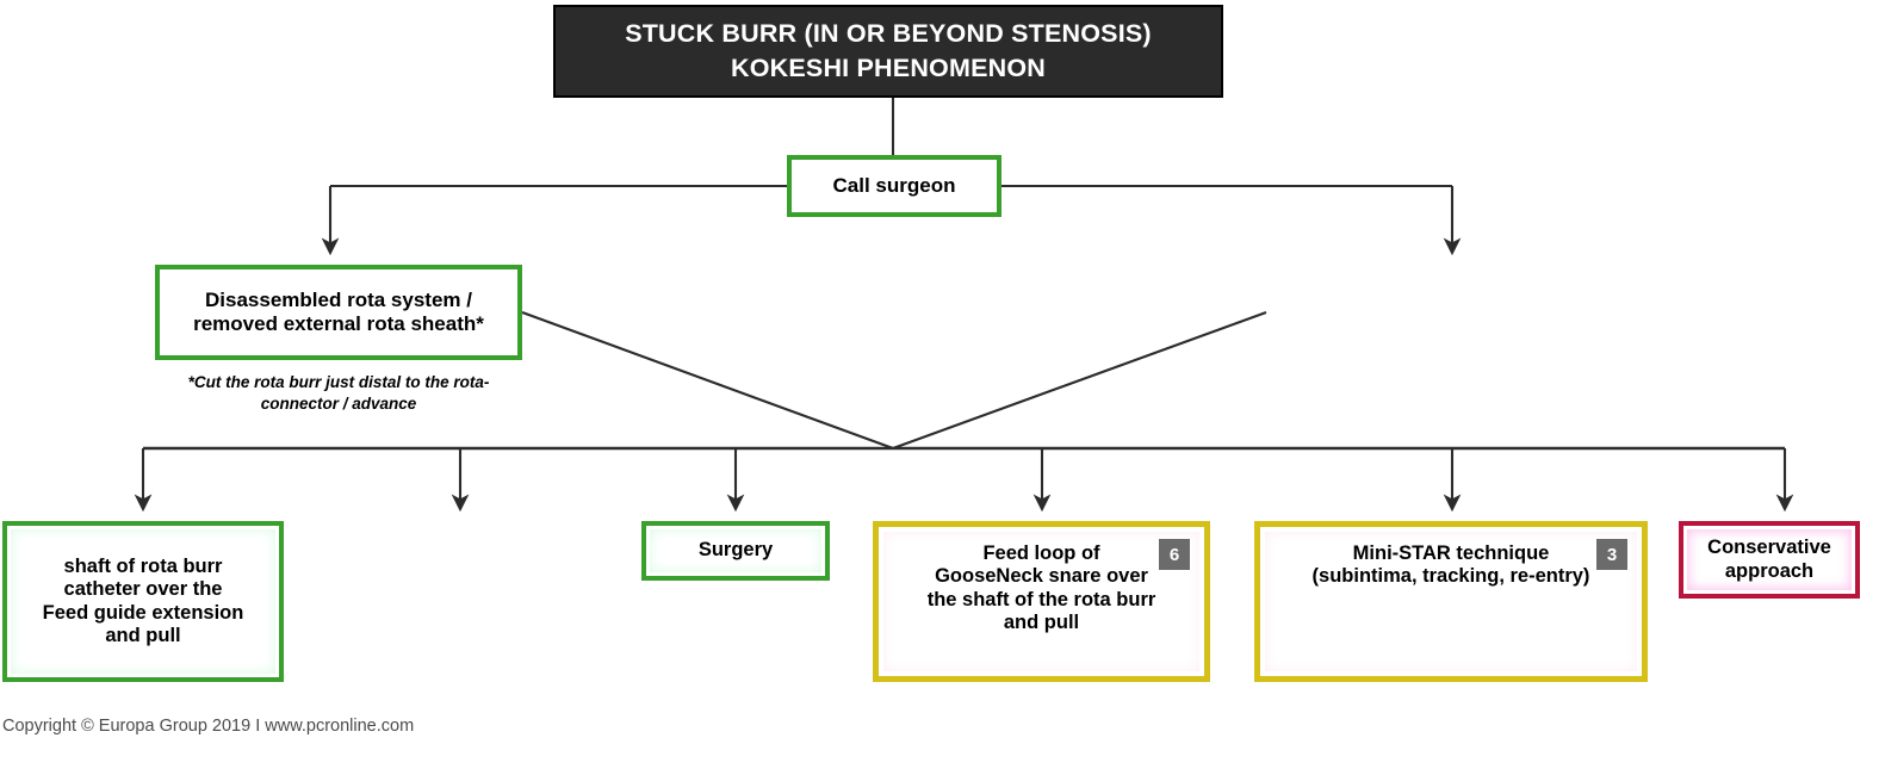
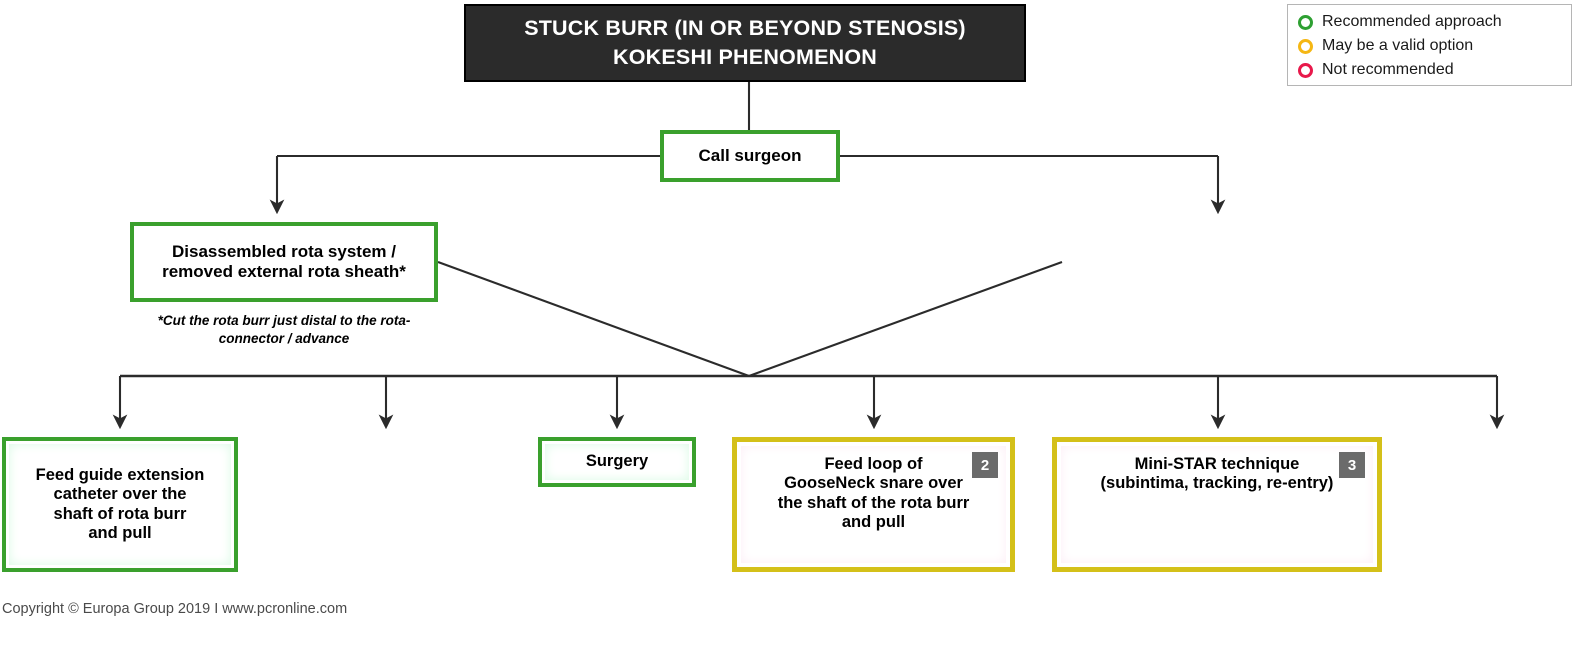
  STUCK BURR (IN OR BEYOND STENOSIS)
  KOKESHI PHENOMENON
+ Recommended approach
+ May be a valid option
+ Not recommended
  Call surgeon
  Disassembled rota system /
  removed external rota sheath*
  *Cut the rota burr just distal to the rota-connector / advance
- shaft of rota burr
+ Feed guide extension
  catheter over the
- Feed guide extension
+ shaft of rota burr
  and pull
  Surgery
  Feed loop of
  GooseNeck snare over
  the shaft of the rota burr
  and pull
- 6
+ 2
  Mini-STAR technique
  (subintima, tracking, re-entry)
  3
- Conservative
- approach
  Copyright © Europa Group 2019 I www.pcronline.com
